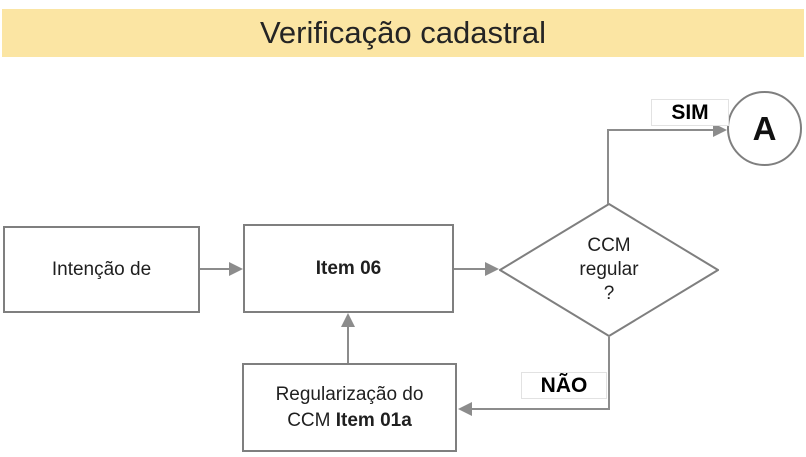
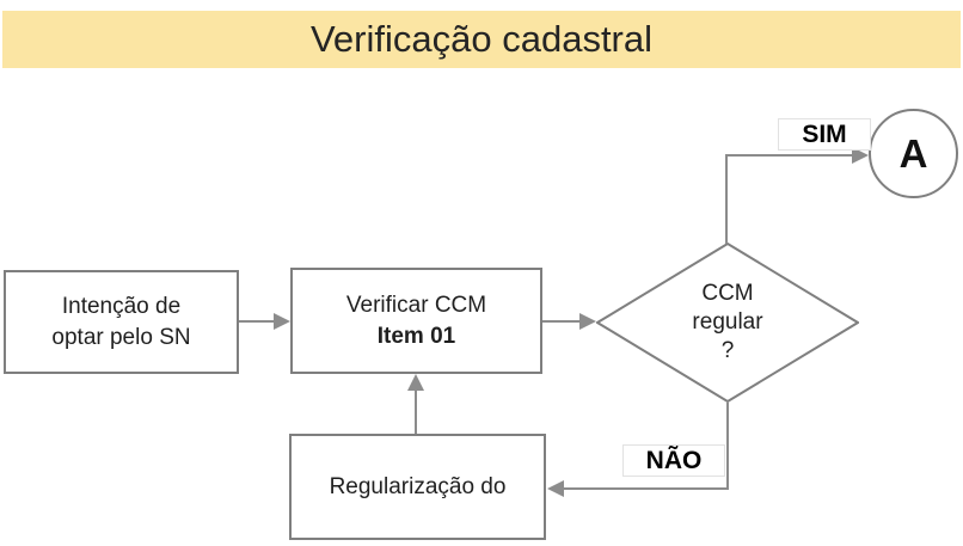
  Verificação cadastral
  Intenção de
+ optar pelo SN
+ Verificar CCM
- Item 06
+ Item 01
  Regularização do
- CCM Item 01a
  CCM
  regular
  ?
  A
  SIM
  NÃO
